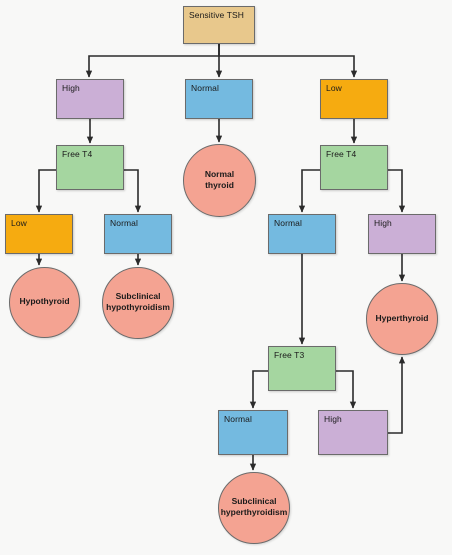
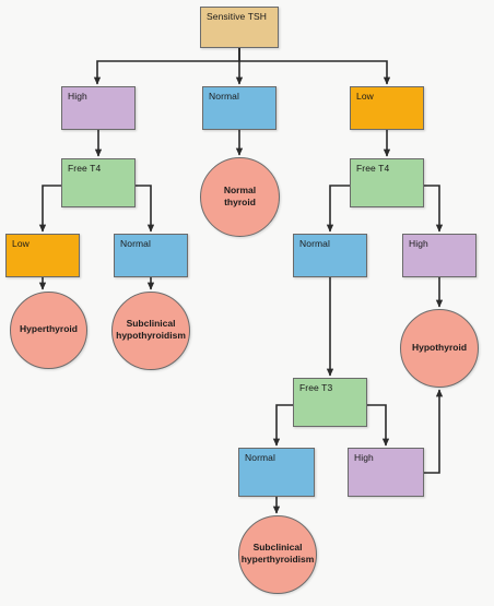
  Sensitive TSH
  High
  Normal
  Low
  Free T4
  Normal
  thyroid
  Free T4
  Low
  Normal
  Normal
  High
- Hypothyroid
+ Hyperthyroid
  Subclinical
  hypothyroidism
- Hyperthyroid
+ Hypothyroid
  Free T3
  Normal
  High
  Subclinical
  hyperthyroidism
